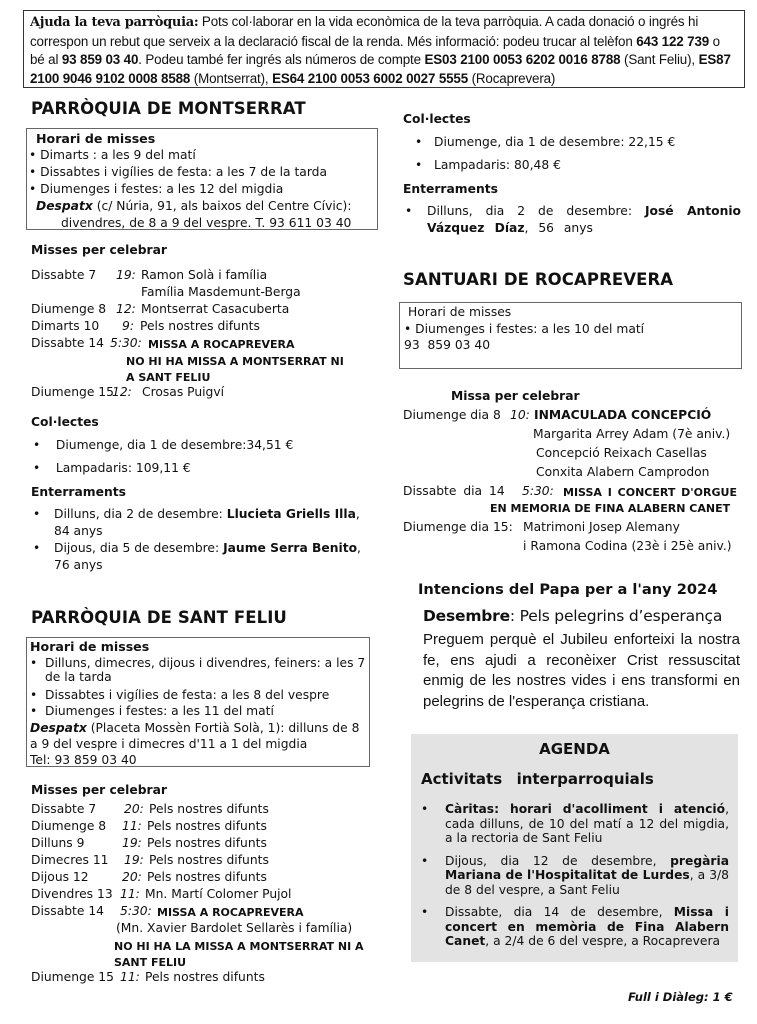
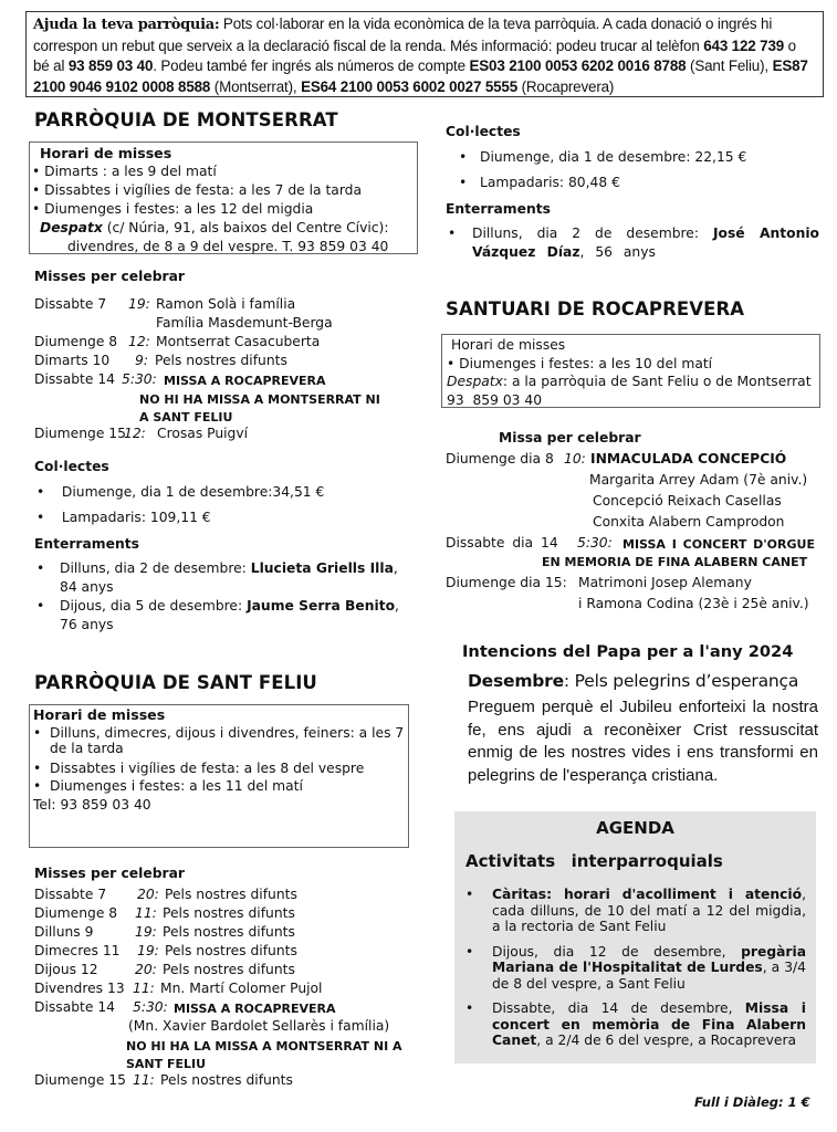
  Ajuda la teva parròquia: Pots col·laborar en la vida econòmica de la teva parròquia. A cada donació o ingrés hi correspon un rebut que serveix a la declaració fiscal de la renda. Més informació: podeu trucar al telèfon 643 122 739 o bé al 93 859 03 40. Podeu també fer ingrés als números de compte ES03 2100 0053 6202 0016 8788 (Sant Feliu), ES87 2100 9046 9102 0008 8588 (Montserrat), ES64 2100 0053 6002 0027 5555 (Rocaprevera)
  PARRÒQUIA DE MONTSERRAT
  Horari de misses
  • Dimarts : a les 9 del matí
  • Dissabtes i vigílies de festa: a les 7 de la tarda
  • Diumenges i festes: a les 12 del migdia
  Despatx (c/ Núria, 91, als baixos del Centre Cívic):
- divendres, de 8 a 9 del vespre. T. 93 611 03 40
+ divendres, de 8 a 9 del vespre. T. 93 859 03 40
  Misses per celebrar
  Dissabte 7
  19:
  Ramon Solà i família
  Família Masdemunt-Berga
  Diumenge 8
  12:
  Montserrat Casacuberta
  Dimarts 10
  9:
  Pels nostres difunts
  Dissabte 14
  5:30:
  MISSA A ROCAPREVERA
  NO HI HA MISSA A MONTSERRAT NI
  A SANT FELIU
  Diumenge 15
  12:
  Crosas Puigví
  Col·lectes
  • Diumenge, dia 1 de desembre:34,51 €
  • Lampadaris: 109,11 €
  Enterraments
  •
  Dilluns, dia 2 de desembre: Llucieta Griells Illa, 84 anys
  •
  Dijous, dia 5 de desembre: Jaume Serra Benito, 76 anys
  PARRÒQUIA DE SANT FELIU
  Horari de misses
  •
  Dilluns, dimecres, dijous i divendres, feiners: a les 7 de la tarda
  •
  Dissabtes i vigílies de festa: a les 8 del vespre
  •
  Diumenges i festes: a les 11 del matí
- Despatx (Placeta Mossèn Fortià Solà, 1): dilluns de 8 a 9 del vespre i dimecres d'11 a 1 del migdia
  Tel: 93 859 03 40
  Misses per celebrar
  Dissabte 7
  20:
  Pels nostres difunts
  Diumenge 8
  11:
  Pels nostres difunts
  Dilluns 9
  19:
  Pels nostres difunts
  Dimecres 11
  19:
  Pels nostres difunts
  Dijous 12
  20:
  Pels nostres difunts
  Divendres 13
  11:
  Mn. Martí Colomer Pujol
  Dissabte 14
  5:30:
  MISSA A ROCAPREVERA
  (Mn. Xavier Bardolet Sellarès i família)
  NO HI HA LA MISSA A MONTSERRAT NI A
  SANT FELIU
  Diumenge 15
  11:
  Pels nostres difunts
  Col·lectes
  • Diumenge, dia 1 de desembre: 22,15 €
  • Lampadaris: 80,48 €
  Enterraments
  •
  Dilluns, dia 2 de desembre: José Antonio Vázquez Díaz, 56 anys
  SANTUARI DE ROCAPREVERA
  Horari de misses
  • Diumenges i festes: a les 10 del matí
+ Despatx: a la parròquia de Sant Feliu o de Montserrat
  93 859 03 40
  Missa per celebrar
  Diumenge dia 8
  10:
  INMACULADA CONCEPCIÓ
  Margarita Arrey Adam (7è aniv.)
  Concepció Reixach Casellas
  Conxita Alabern Camprodon
  Dissabte dia 14
  5:30:
  MISSA I CONCERT D'ORGUE
  EN MEMORIA DE FINA ALABERN CANET
  Diumenge dia 15:
  Matrimoni Josep Alemany
  i Ramona Codina (23è i 25è aniv.)
  Intencions del Papa per a l'any 2024
  Desembre: Pels pelegrins d’esperança
  Preguem perquè el Jubileu enforteixi la nostra fe, ens ajudi a reconèixer Crist ressuscitat enmig de les nostres vides i ens transformi en pelegrins de l'esperança cristiana.
  AGENDA
  Activitats interparroquials
  •
  Càritas: horari d'acolliment i atenció, cada dilluns, de 10 del matí a 12 del migdia, a la rectoria de Sant Feliu
  •
- Dijous, dia 12 de desembre, pregària Mariana de l'Hospitalitat de Lurdes, a 3/8 de 8 del vespre, a Sant Feliu
+ Dijous, dia 12 de desembre, pregària Mariana de l'Hospitalitat de Lurdes, a 3/4 de 8 del vespre, a Sant Feliu
  •
  Dissabte, dia 14 de desembre, Missa i concert en memòria de Fina Alabern Canet, a 2/4 de 6 del vespre, a Rocaprevera
  Full i Diàleg: 1 €
